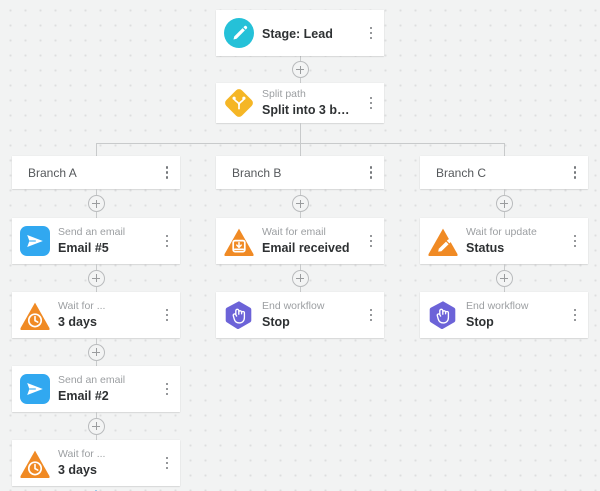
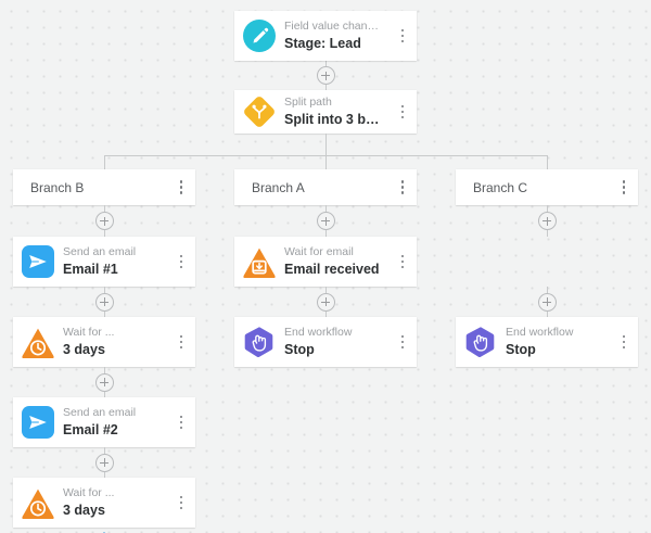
+ Field value changes
  Stage: Lead
  Split path
  Split into 3 bran
- Branch A
+ Branch B
  Send an email
- Email #5
+ Email #1
  Wait for ...
  3 days
  Send an email
  Email #2
  Wait for ...
  3 days
- Branch B
+ Branch A
  Wait for email
  Email received
  End workflow
  Stop
  Branch C
- Wait for update
- Status
  End workflow
  Stop
